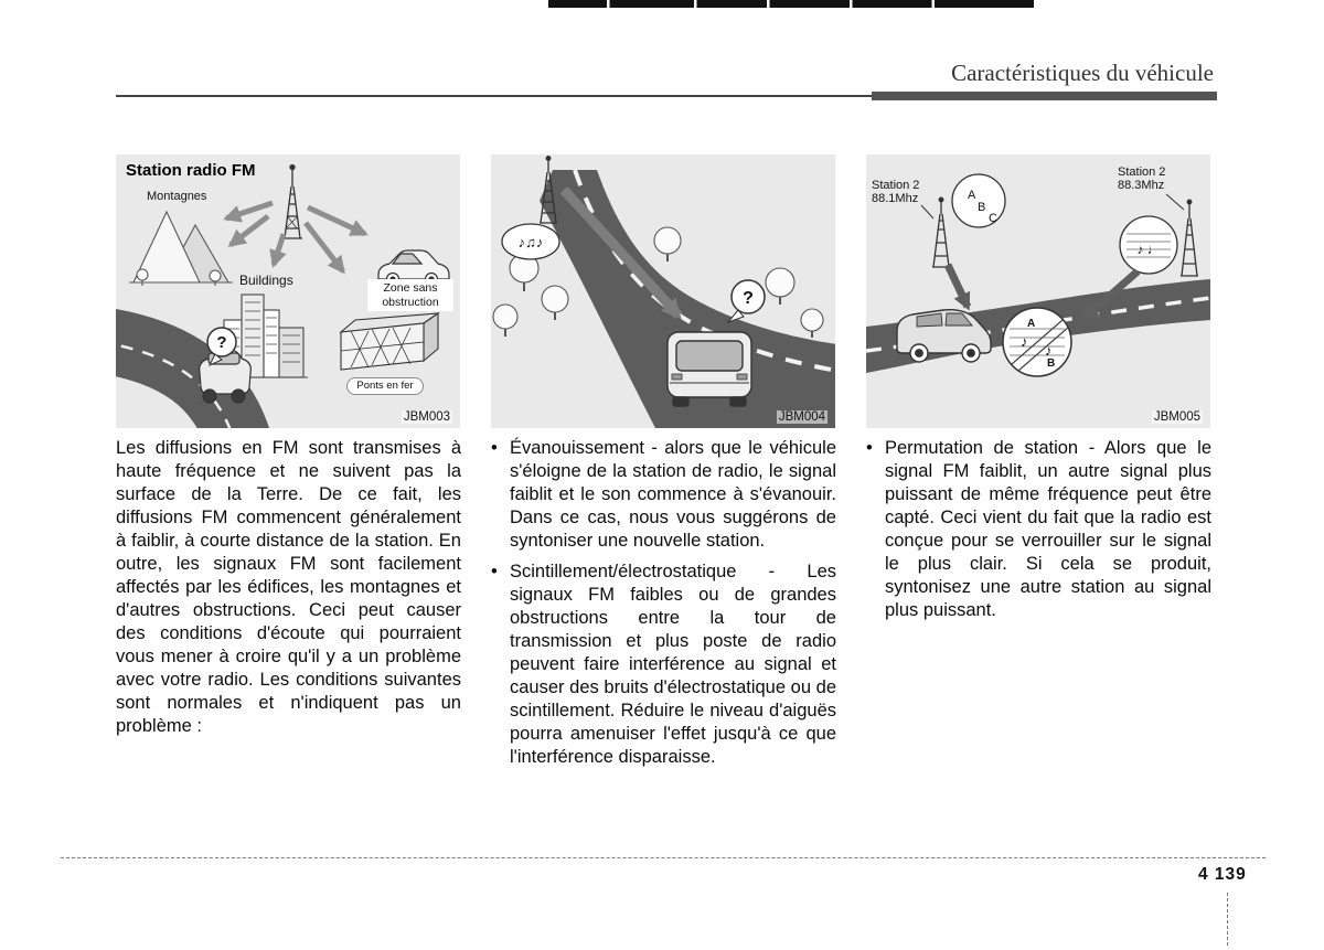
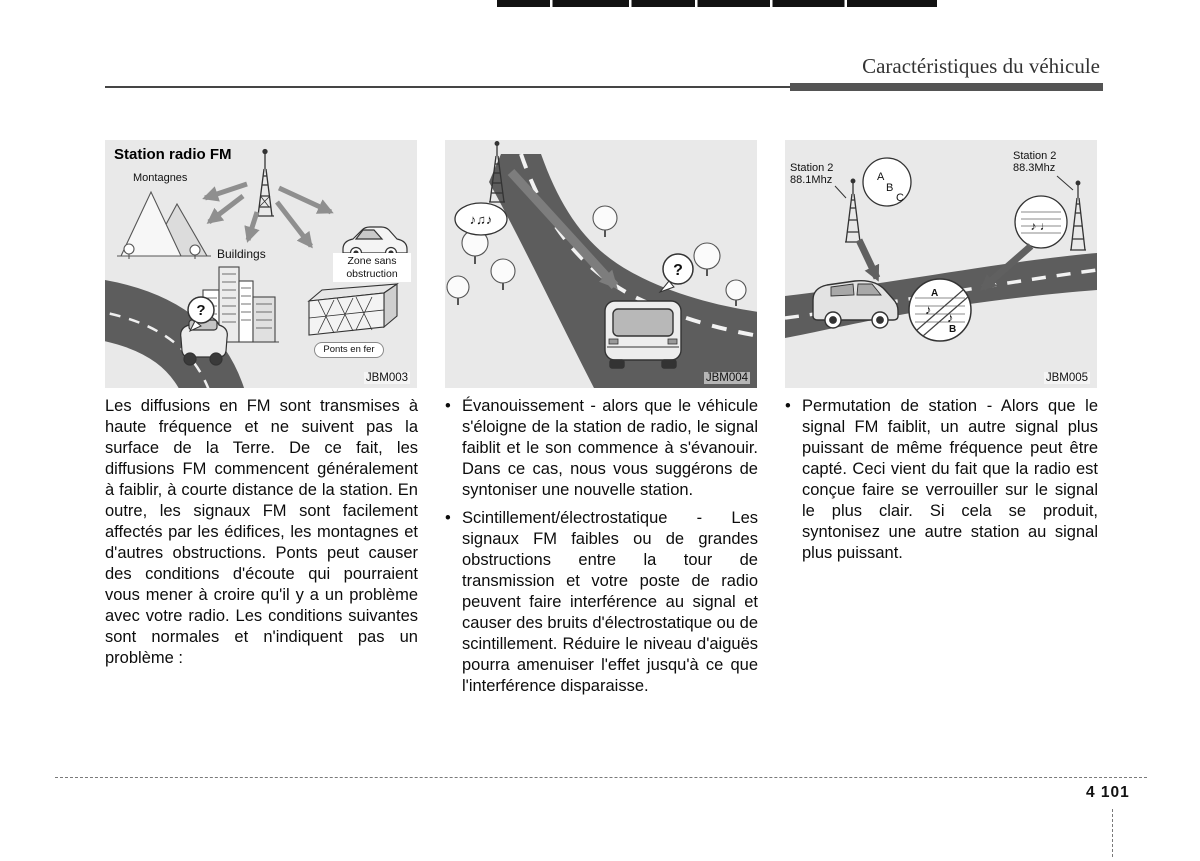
  Caractéristiques du véhicule
  ?
  Station radio FM
  Montagnes
  Buildings
  Zone sans
  obstruction
  Ponts en fer
  JBM003
  ♪♫♪
  ?
  JBM004
  A
  B
  C
  ♪ ♩
  A
  B
  ♪
  ♪
  Station 2
  88.1Mhz
  Station 2
  88.3Mhz
  JBM005
- Les diffusions en FM sont transmises à haute fréquence et ne suivent pas la surface de la Terre. De ce fait, les diffusions FM commencent généralement à faiblir, à courte distance de la station. En outre, les signaux FM sont facilement affectés par les édifices, les montagnes et d'autres obstructions. Ceci peut causer des conditions d'écoute qui pourraient vous mener à croire qu'il y a un problème avec votre radio. Les conditions suivantes sont normales et n'indiquent pas un problème :
+ Les diffusions en FM sont transmises à haute fréquence et ne suivent pas la surface de la Terre. De ce fait, les diffusions FM commencent généralement à faiblir, à courte distance de la station. En outre, les signaux FM sont facilement affectés par les édifices, les montagnes et d'autres obstructions. Ponts peut causer des conditions d'écoute qui pourraient vous mener à croire qu'il y a un problème avec votre radio. Les conditions suivantes sont normales et n'indiquent pas un problème :
  •
  Évanouissement - alors que le véhicule s'éloigne de la station de radio, le signal faiblit et le son commence à s'évanouir. Dans ce cas, nous vous suggérons de syntoniser une nouvelle station.
  •
- Scintillement/électrostatique - Les signaux FM faibles ou de grandes obstructions entre la tour de transmission et plus poste de radio peuvent faire interférence au signal et causer des bruits d'électrostatique ou de scintillement. Réduire le niveau d'aiguës pourra amenuiser l'effet jusqu'à ce que l'interférence disparaisse.
+ Scintillement/électrostatique - Les signaux FM faibles ou de grandes obstructions entre la tour de transmission et votre poste de radio peuvent faire interférence au signal et causer des bruits d'électrostatique ou de scintillement. Réduire le niveau d'aiguës pourra amenuiser l'effet jusqu'à ce que l'interférence disparaisse.
  •
- Permutation de station - Alors que le signal FM faiblit, un autre signal plus puissant de même fréquence peut être capté. Ceci vient du fait que la radio est conçue pour se verrouiller sur le signal le plus clair. Si cela se produit, syntonisez une autre station au signal plus puissant.
+ Permutation de station - Alors que le signal FM faiblit, un autre signal plus puissant de même fréquence peut être capté. Ceci vient du fait que la radio est conçue faire se verrouiller sur le signal le plus clair. Si cela se produit, syntonisez une autre station au signal plus puissant.
- 4 139
+ 4 101
